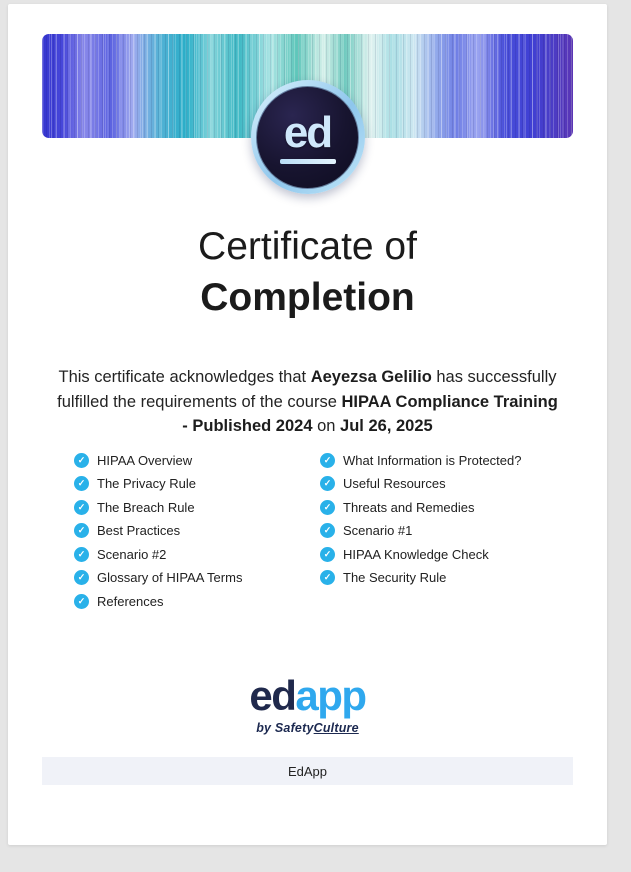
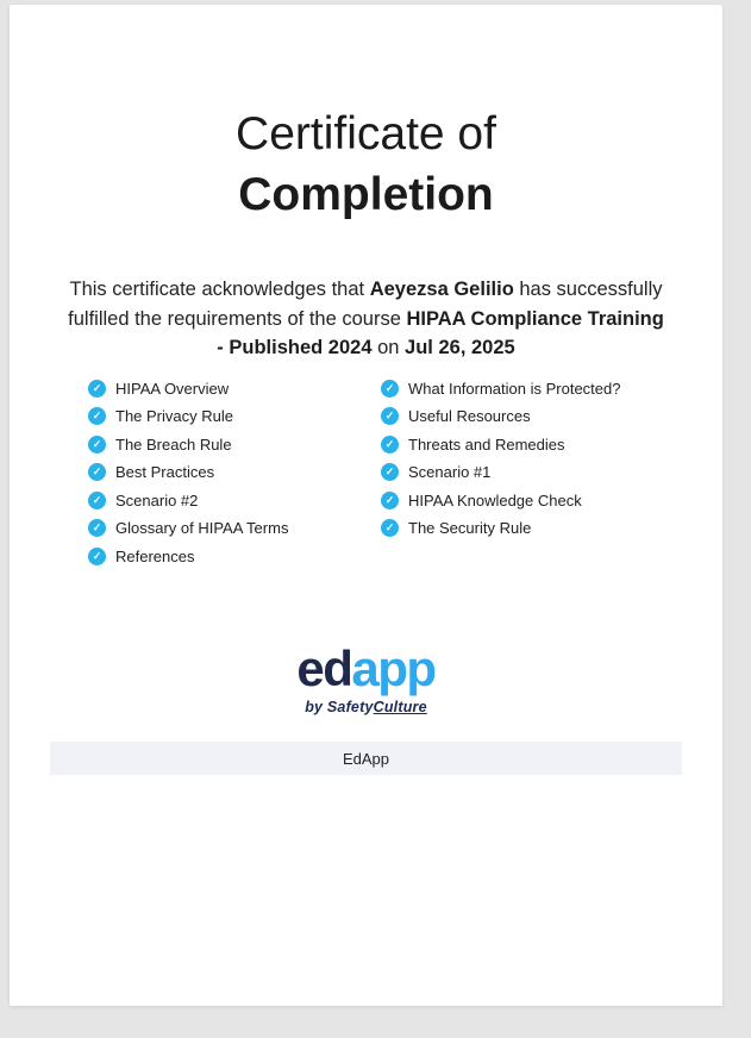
- ed
  Certificate of
  Completion
  This certificate acknowledges that Aeyezsa Gelilio has successfully fulfilled the requirements of the course HIPAA Compliance Training - Published 2024 on Jul 26, 2025
  ✓
  HIPAA Overview
  ✓
  The Privacy Rule
  ✓
  The Breach Rule
  ✓
  Best Practices
  ✓
  Scenario #2
  ✓
  Glossary of HIPAA Terms
  ✓
  References
  ✓
  What Information is Protected?
  ✓
  Useful Resources
  ✓
  Threats and Remedies
  ✓
  Scenario #1
  ✓
  HIPAA Knowledge Check
  ✓
  The Security Rule
  edapp
  by SafetyCulture
  EdApp
